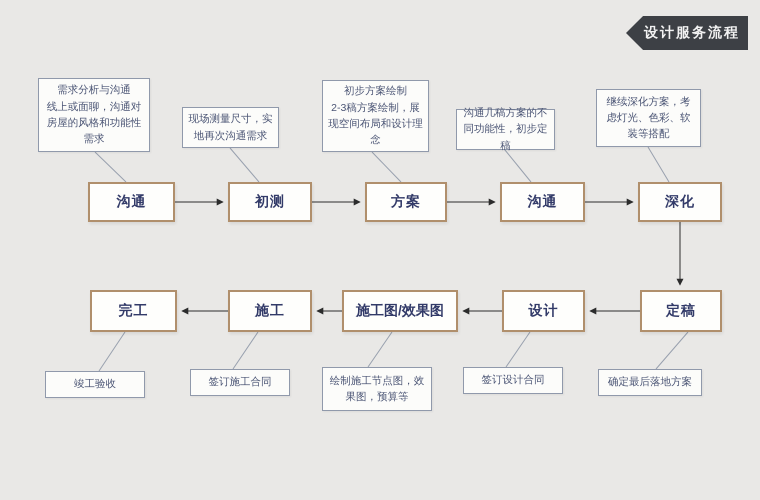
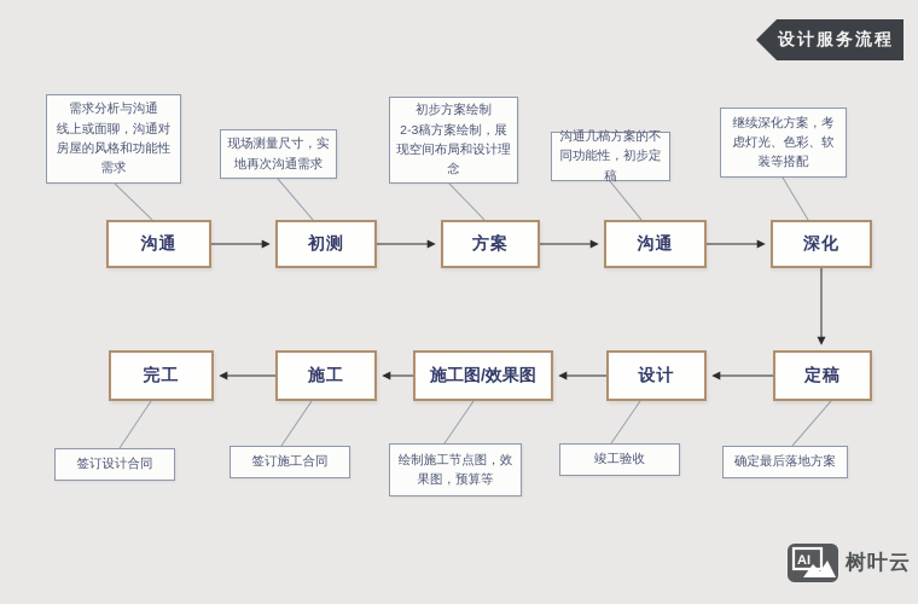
  设计服务流程
  沟通
  初测
  方案
  沟通
  深化
  完工
  施工
  施工图/效果图
  设计
  定稿
  需求分析与沟通
  线上或面聊，沟通对房屋的风格和功能性需求
  现场测量尺寸，实地再次沟通需求
  初步方案绘制
  2-3稿方案绘制，展现空间布局和设计理念
  沟通几稿方案的不同功能性，初步定稿
  继续深化方案，考虑灯光、色彩、软装等搭配
- 竣工验收
+ 签订设计合同
  签订施工合同
  绘制施工节点图，效果图，预算等
- 签订设计合同
+ 竣工验收
  确定最后落地方案
+ AI
+ 树叶云
